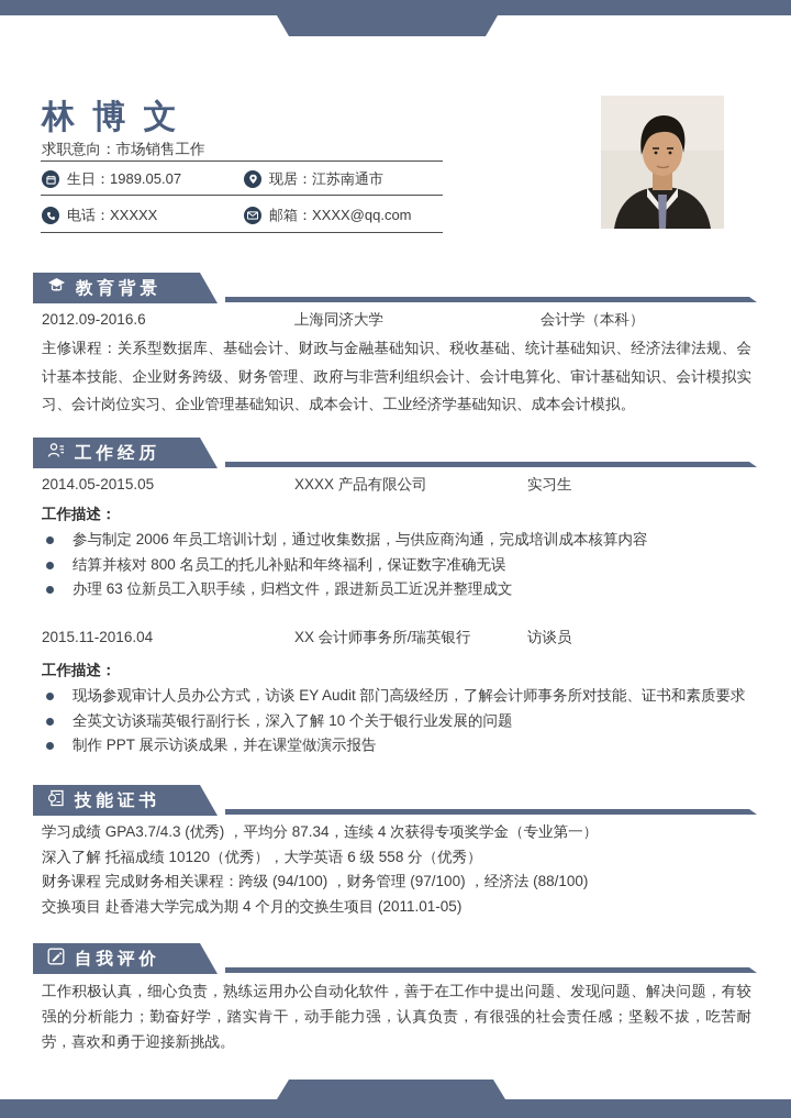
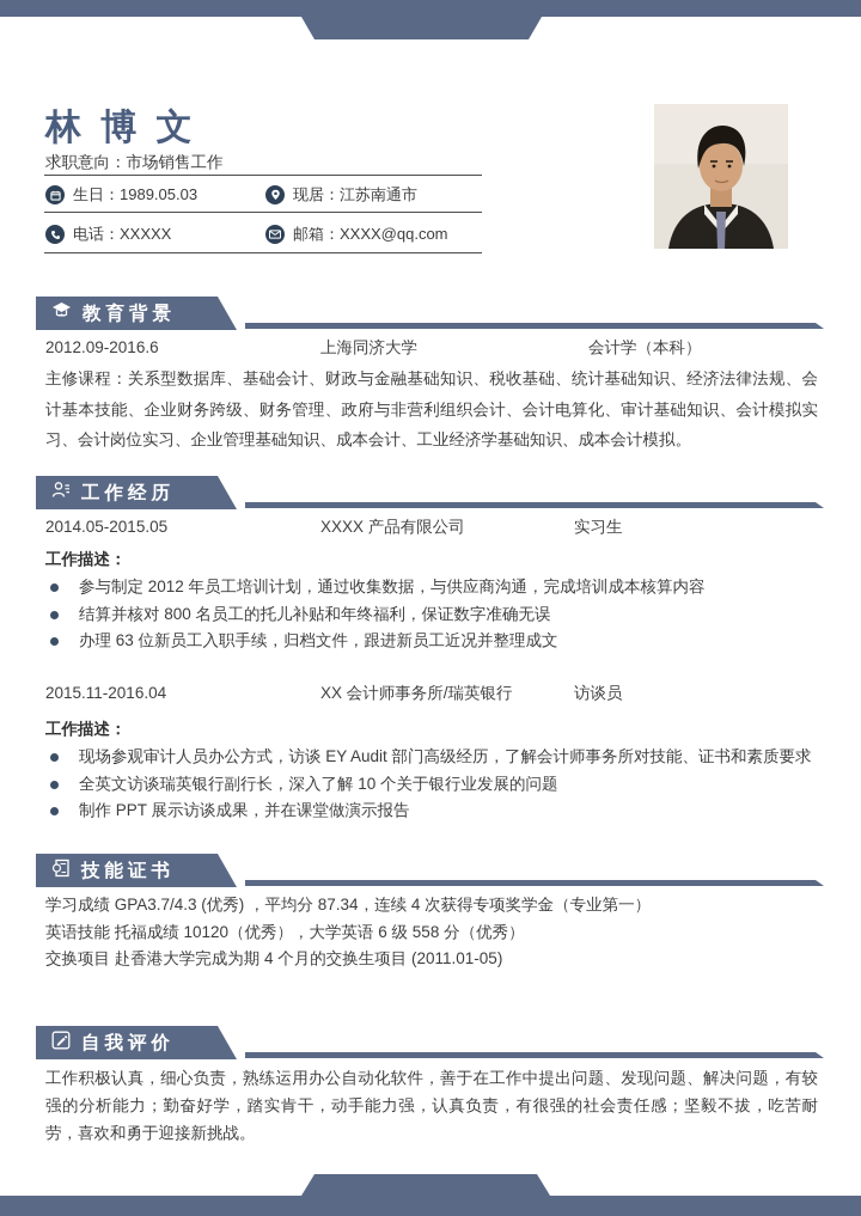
  林 博 文
  求职意向：市场销售工作
- 生日：1989.05.07
+ 生日：1989.05.03
  现居：江苏南通市
  电话：XXXXX
  邮箱：XXXX@qq.com
  教育背景
  2012.09-2016.6
  上海同济大学
  会计学（本科）
  主修课程：关系型数据库、基础会计、财政与金融基础知识、税收基础、统计基础知识、经济法律法规、会计基本技能、企业财务跨级、财务管理、政府与非营利组织会计、会计电算化、审计基础知识、会计模拟实习、会计岗位实习、企业管理基础知识、成本会计、工业经济学基础知识、成本会计模拟。
  工作经历
  2014.05-2015.05
  XXXX 产品有限公司
  实习生
  工作描述：
- 参与制定 2006 年员工培训计划，通过收集数据，与供应商沟通，完成培训成本核算内容
+ 参与制定 2012 年员工培训计划，通过收集数据，与供应商沟通，完成培训成本核算内容
  结算并核对 800 名员工的托儿补贴和年终福利，保证数字准确无误
  办理 63 位新员工入职手续，归档文件，跟进新员工近况并整理成文
  2015.11-2016.04
  XX 会计师事务所/瑞英银行
  访谈员
  工作描述：
  现场参观审计人员办公方式，访谈 EY Audit 部门高级经历，了解会计师事务所对技能、证书和素质要求
  全英文访谈瑞英银行副行长，深入了解 10 个关于银行业发展的问题
  制作 PPT 展示访谈成果，并在课堂做演示报告
  技能证书
  学习成绩 GPA3.7/4.3 (优秀) ，平均分 87.34，连续 4 次获得专项奖学金（专业第一）
- 深入了解 托福成绩 10120（优秀），大学英语 6 级 558 分（优秀）
+ 英语技能 托福成绩 10120（优秀），大学英语 6 级 558 分（优秀）
- 财务课程 完成财务相关课程：跨级 (94/100) ，财务管理 (97/100) ，经济法 (88/100)
  交换项目 赴香港大学完成为期 4 个月的交换生项目 (2011.01-05)
  自我评价
  工作积极认真，细心负责，熟练运用办公自动化软件，善于在工作中提出问题、发现问题、解决问题，有较强的分析能力；勤奋好学，踏实肯干，动手能力强，认真负责，有很强的社会责任感；坚毅不拔，吃苦耐劳，喜欢和勇于迎接新挑战。
